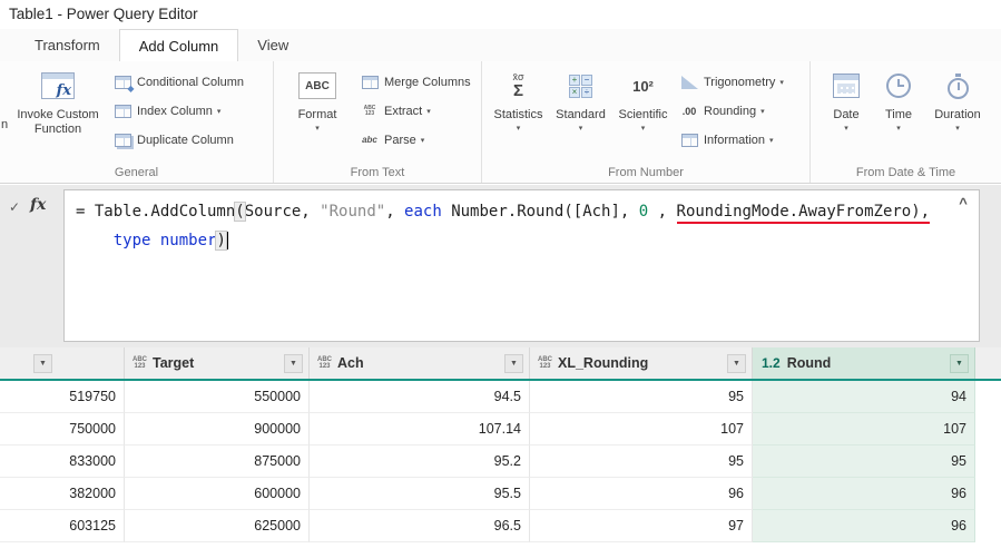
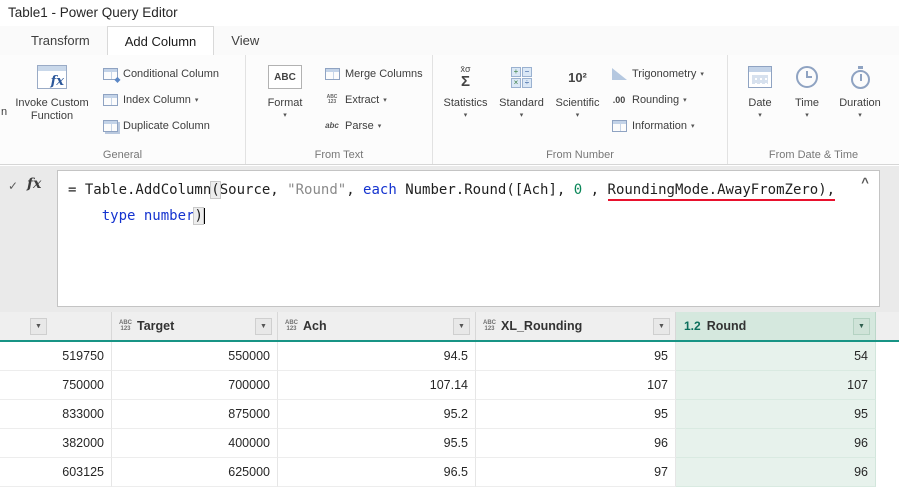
  Table1 - Power Query Editor
  Transform
  Add Column
  View
  n
  fx
  Invoke Custom
  Function
  Conditional Column
  Index Column
  Duplicate Column
  General
  ABC
  Format
  Merge Columns
  Extract
  abc
  Parse
  From Text
  x̄σ
  Σ
  Statistics
  +
  −
  ×
  ÷
  Standard
  10²
  Scientific
  Trigonometry
  .00
  Rounding
  Information
  From Number
  Date
  Time
  Duration
  From Date & Time
  ✓
  fx
  = Table.AddColumn(Source, "Round", each Number.Round([Ach], 0 , RoundingMode.AwayFromZero),
  type number)
  ^
  Target
  Ach
  XL_Rounding
  1.2
  Round
  519750
  550000
  94.5
  95
- 94
+ 54
  750000
- 900000
+ 700000
  107.14
  107
  107
  833000
  875000
  95.2
  95
  95
  382000
- 600000
+ 400000
  95.5
  96
  96
  603125
  625000
  96.5
  97
  96
